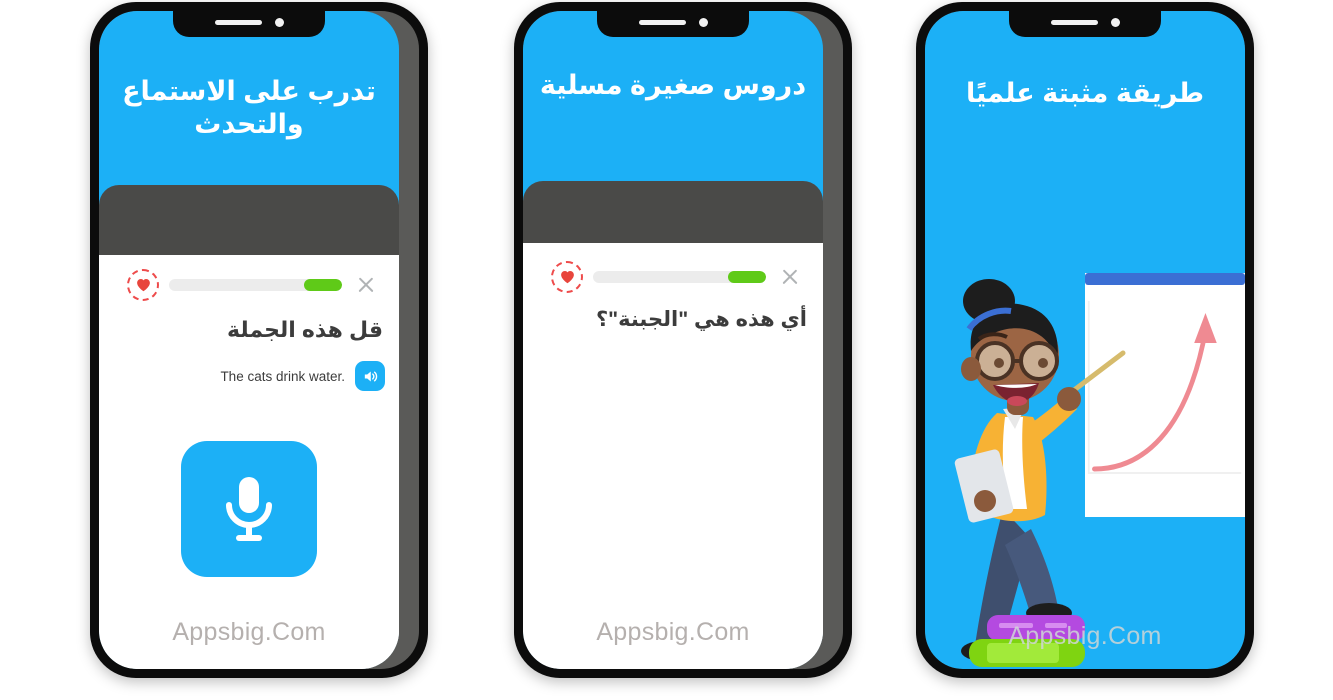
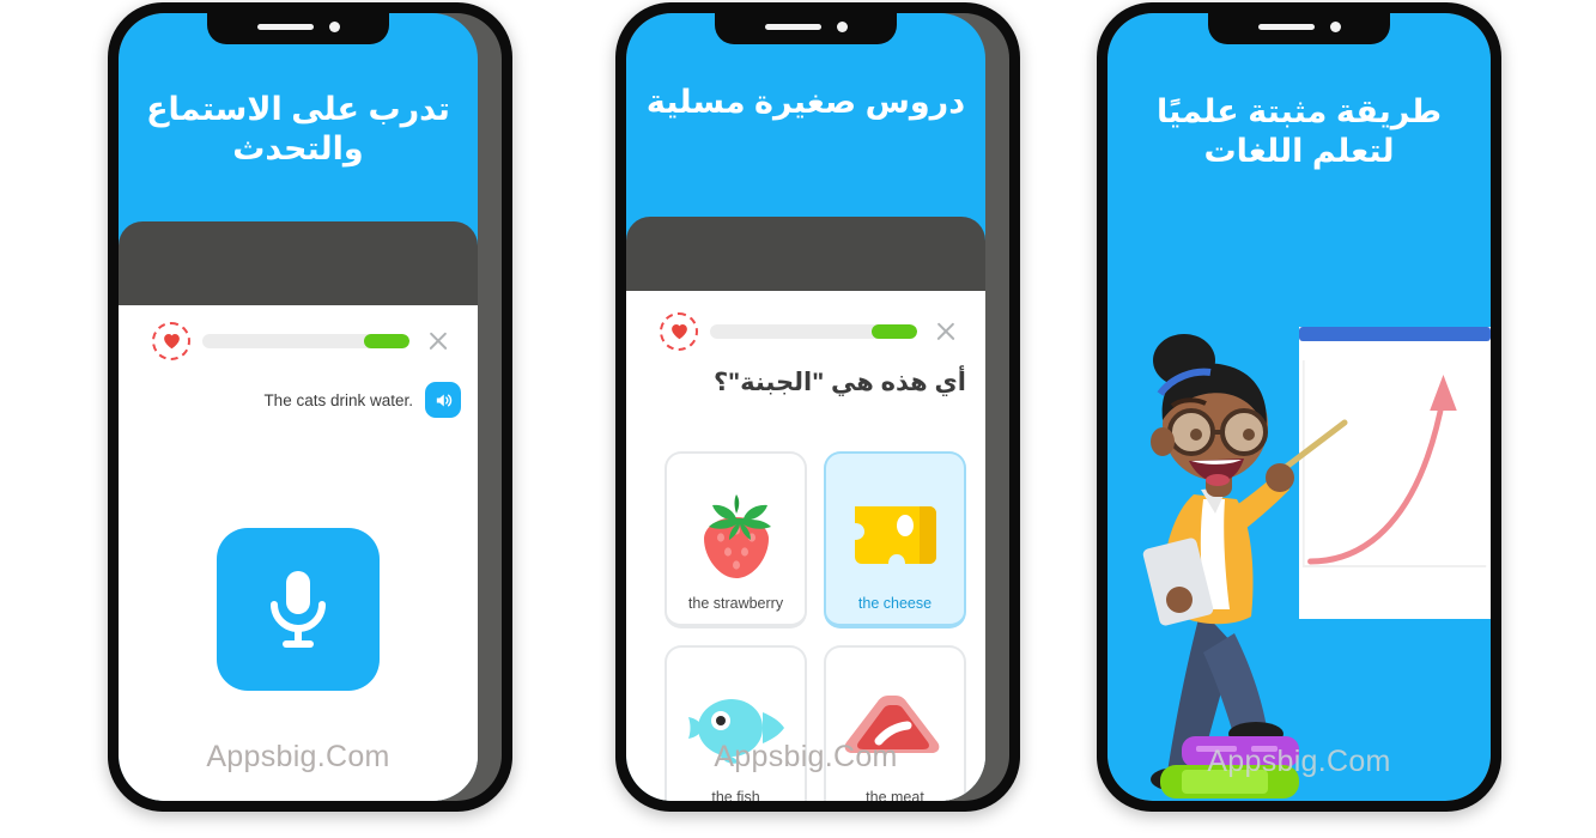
  تدرب على الاستماع
  والتحدث
- قل هذه الجملة
  The cats drink water.
  Appsbig.Com
  دروس صغيرة مسلية
  أي هذه هي "الجبنة"؟
+ the strawberry
+ the cheese
+ the fish
+ the meat
  Appsbig.Com
  طريقة مثبتة علميًا
+ لتعلم اللغات
  Appsbig.Com
